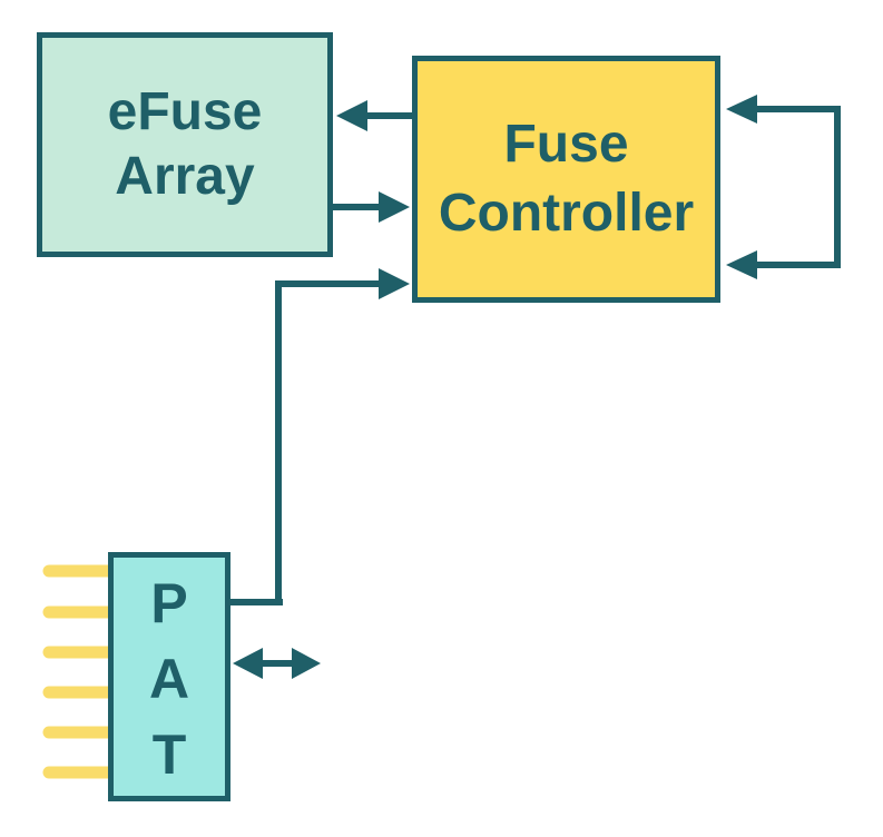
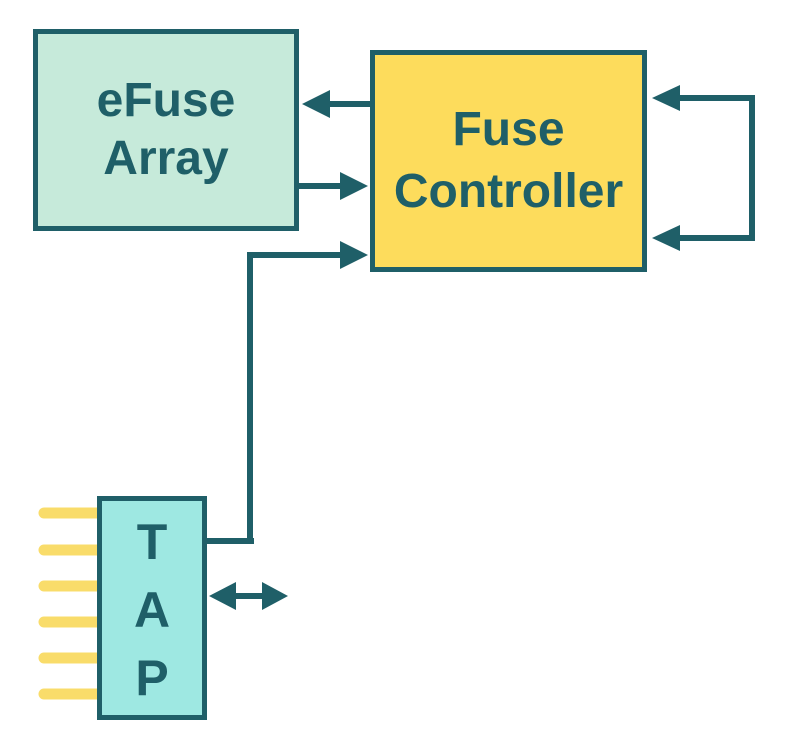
  eFuse
  Array
  Fuse
  Controller
- P
+ T
  A
- T
+ P
